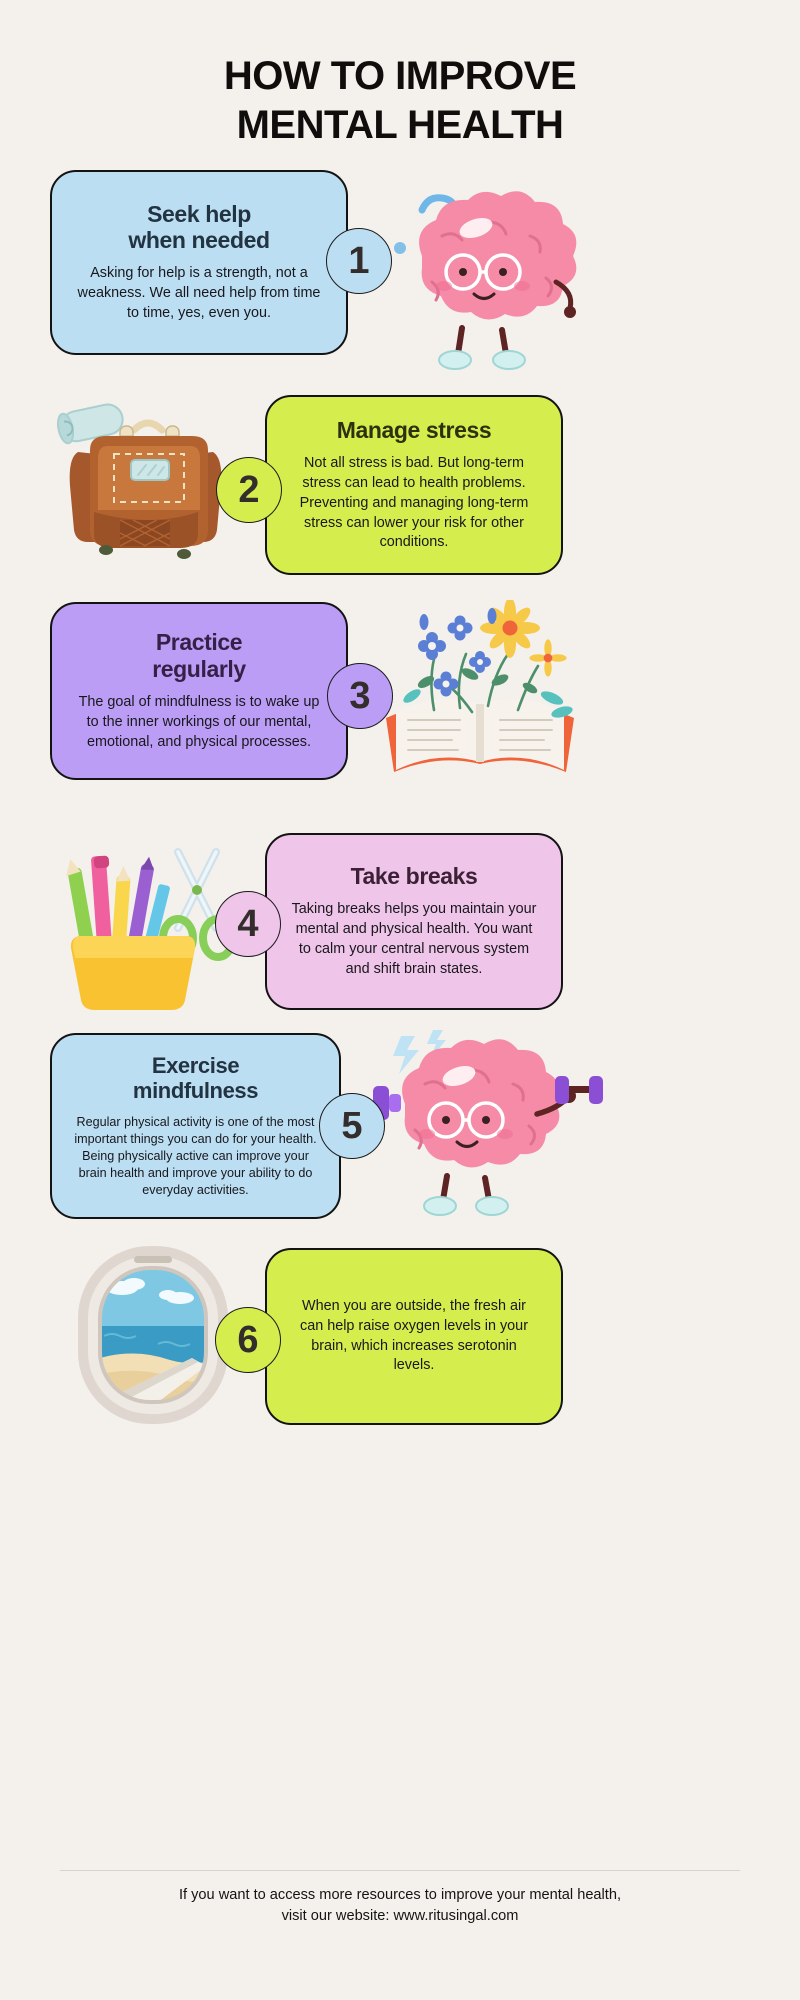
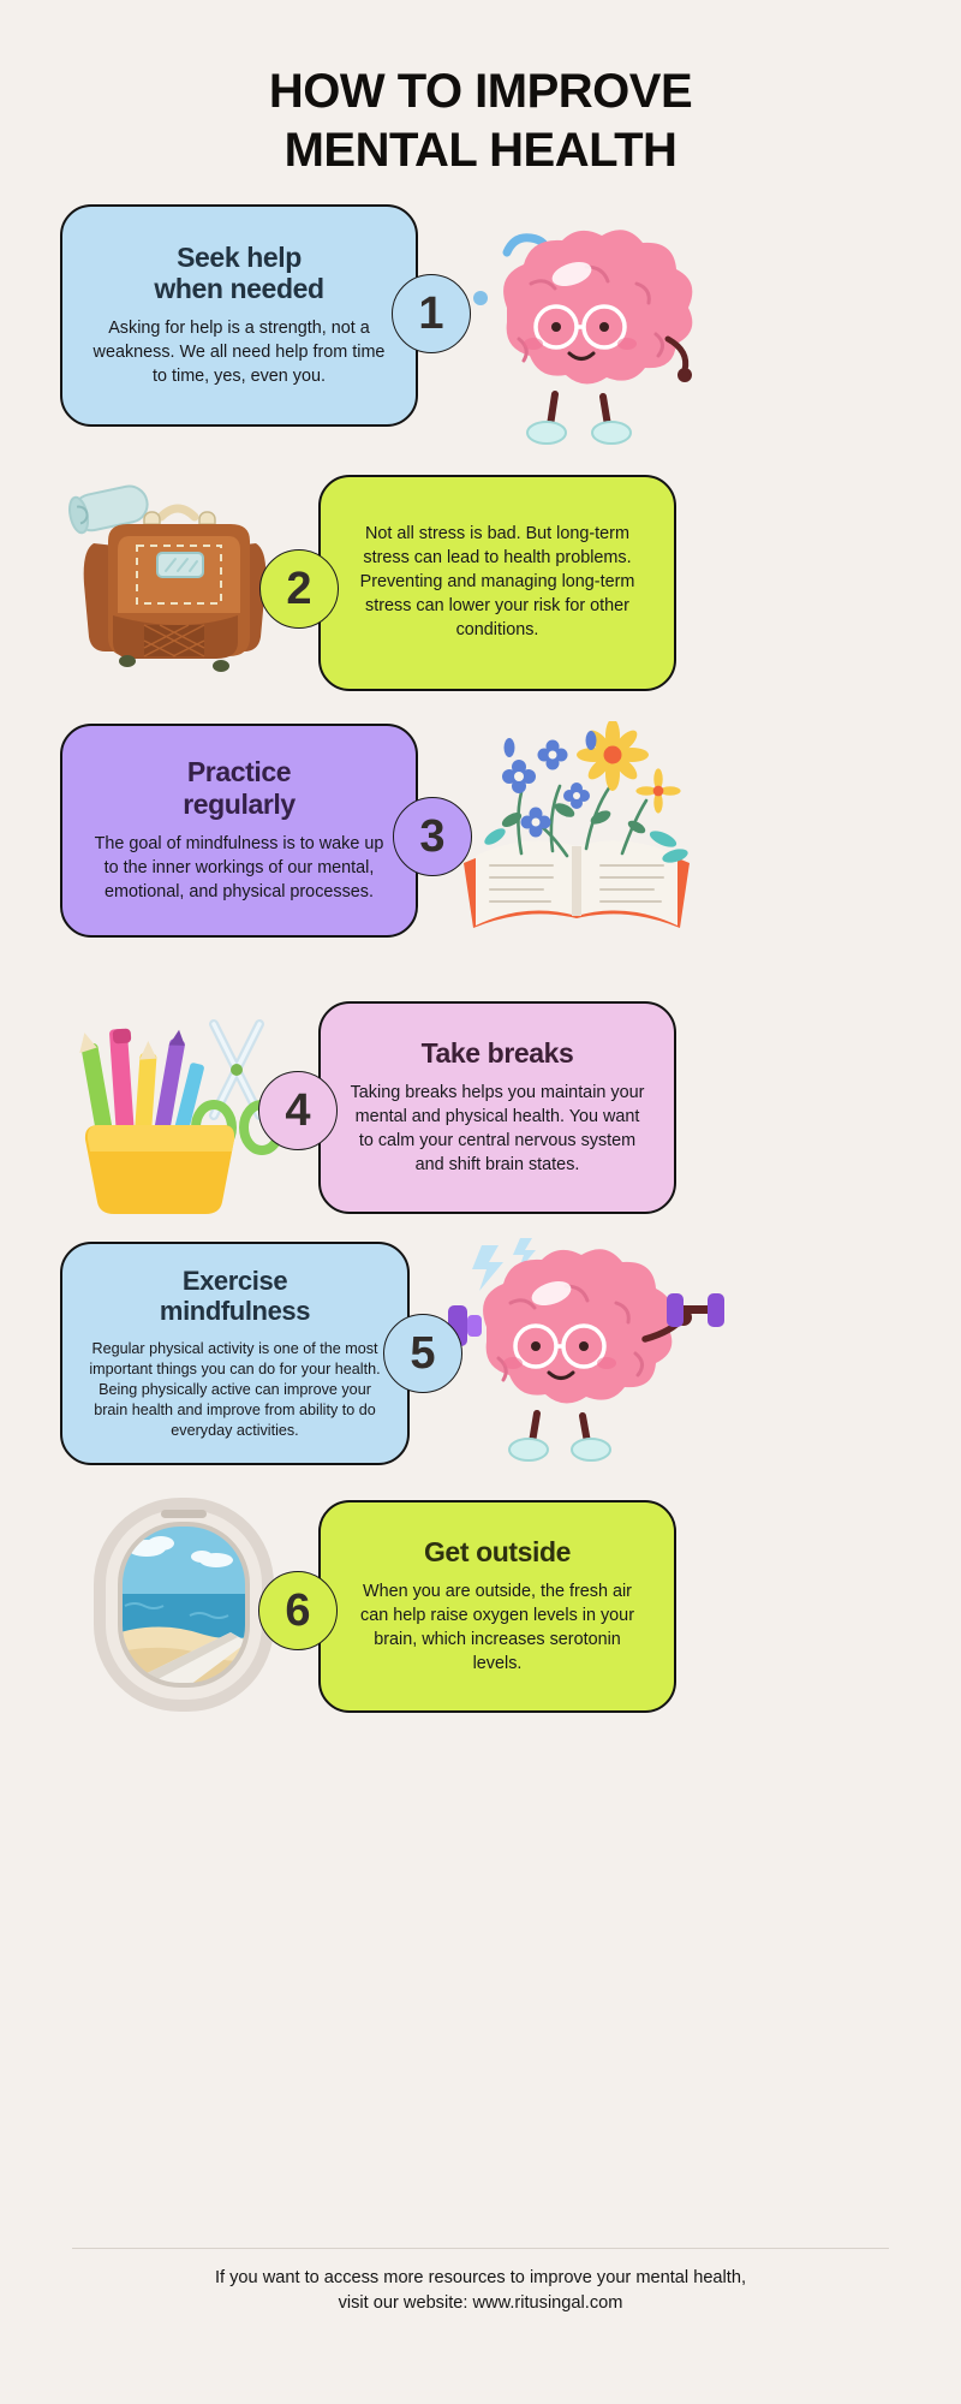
  HOW TO IMPROVE
  MENTAL HEALTH
  Seek help
  when needed
  Asking for help is a strength, not a weakness. We all need help from time to time, yes, even you.
  1
- Manage stress
  Not all stress is bad. But long-term stress can lead to health problems. Preventing and managing long-term stress can lower your risk for other conditions.
  2
  Practice
  regularly
  The goal of mindfulness is to wake up to the inner workings of our mental, emotional, and physical processes.
  3
  Take breaks
  Taking breaks helps you maintain your mental and physical health. You want to calm your central nervous system and shift brain states.
  4
  Exercise
  mindfulness
- Regular physical activity is one of the most important things you can do for your health. Being physically active can improve your brain health and improve your ability to do everyday activities.
+ Regular physical activity is one of the most important things you can do for your health. Being physically active can improve your brain health and improve from ability to do everyday activities.
  5
+ Get outside
  When you are outside, the fresh air can help raise oxygen levels in your brain, which increases serotonin levels.
  6
  If you want to access more resources to improve your mental health,
  visit our website: www.ritusingal.com
